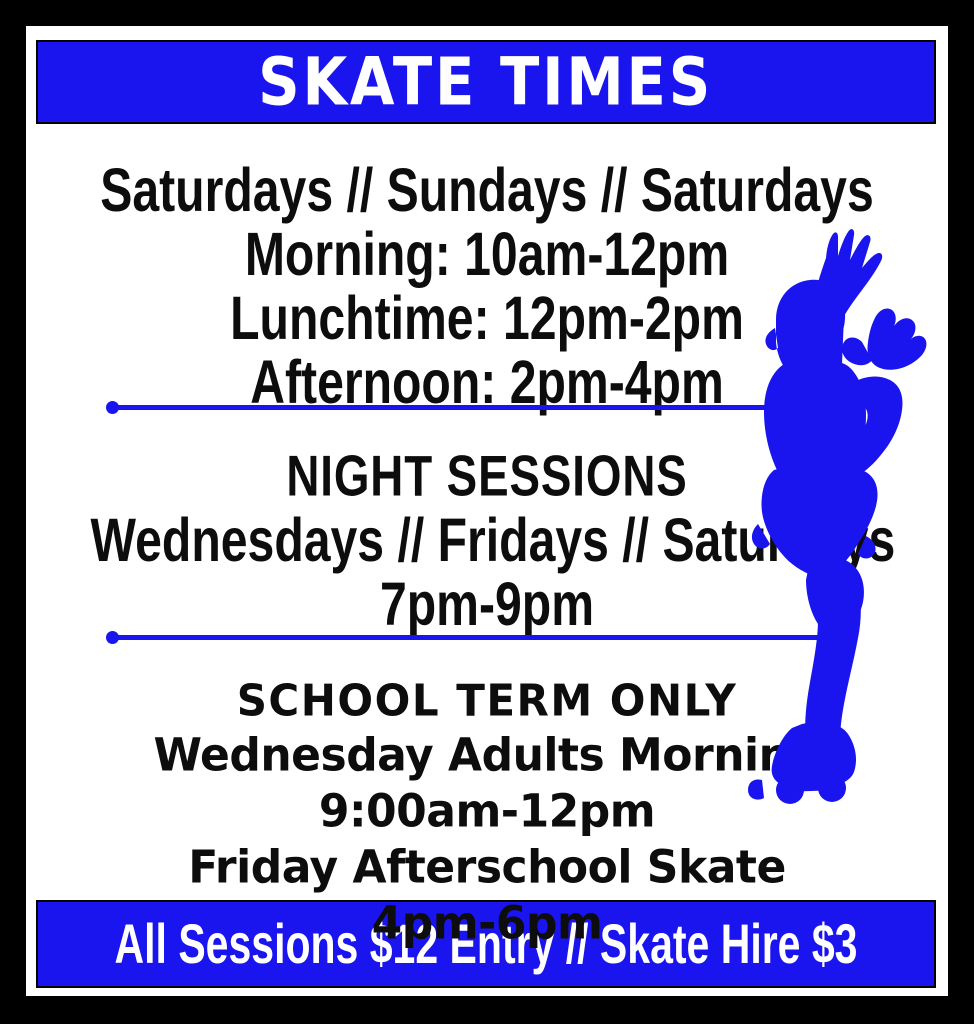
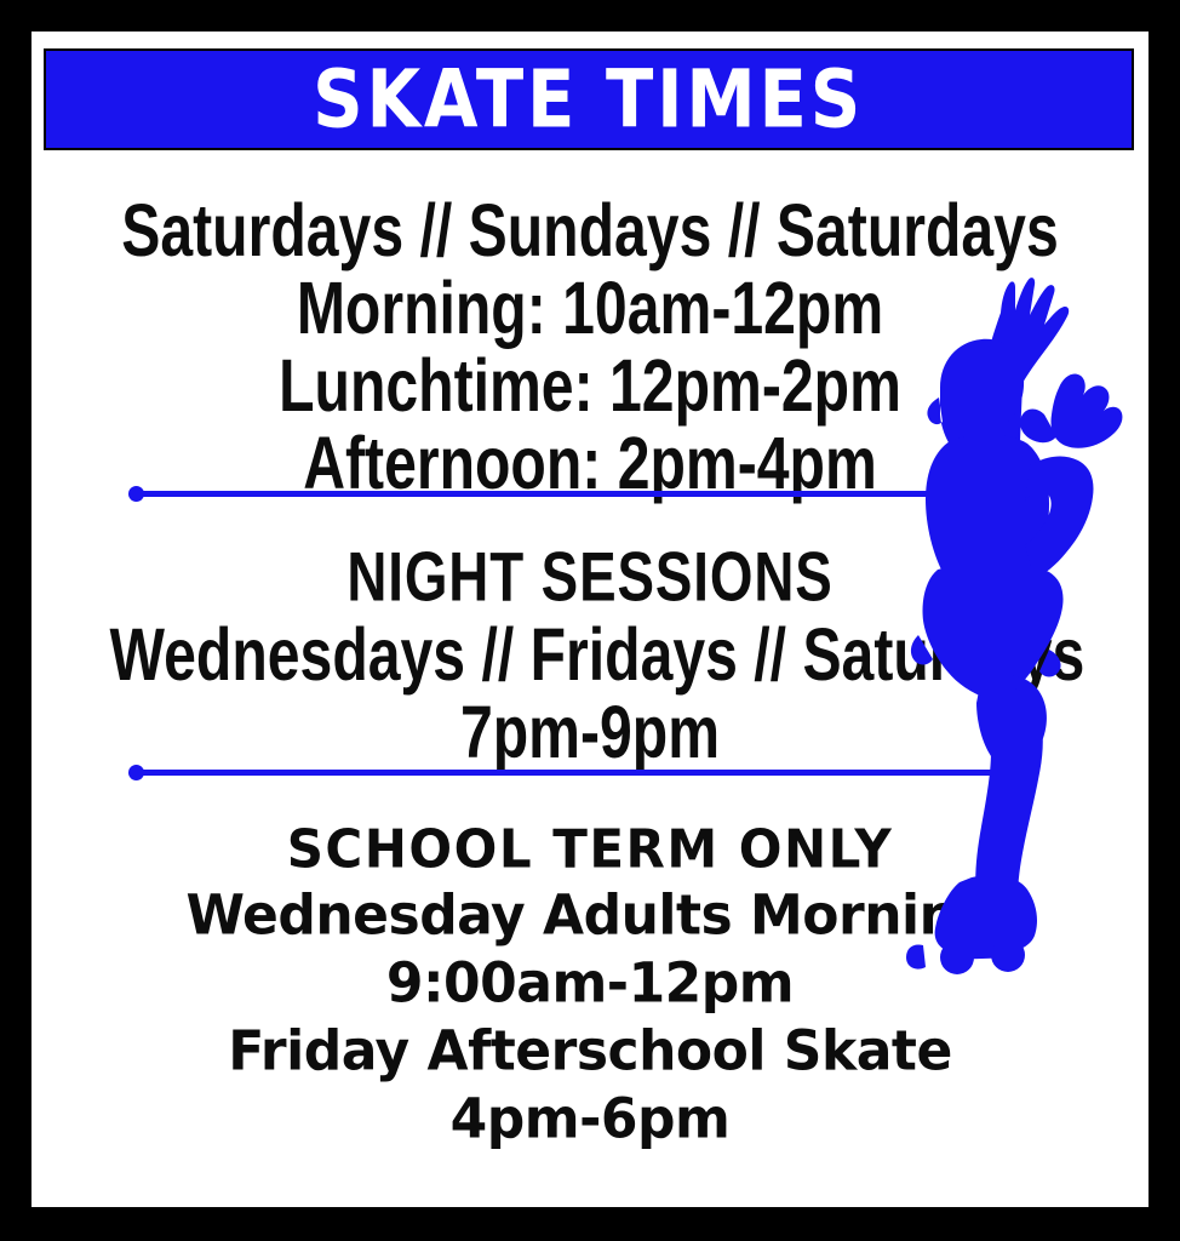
  SKATE TIMES
  Saturdays // Sundays // Saturdays
  Morning: 10am-12pm
  Lunchtime: 12pm-2pm
  Afternoon: 2pm-4pm
  NIGHT SESSIONS
  Wednesdays // Fridays // Satus
  7pm-9pm
  SCHOOL TERM ONLY
  Wednesday Adults Mornin
  9:00am-12pm
  Friday Afterschool Skate
  4pm-6pm
- All Sessions $12 Entry // Skate Hire $3
